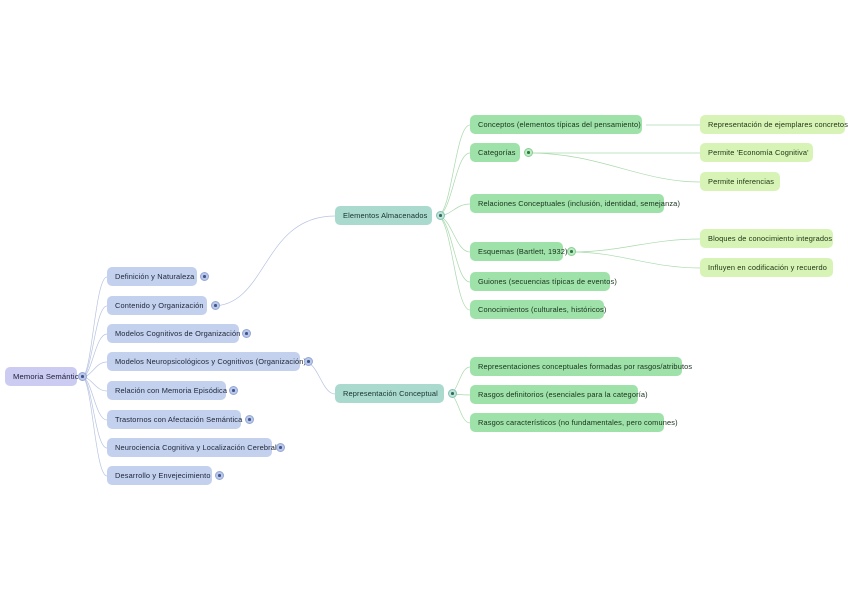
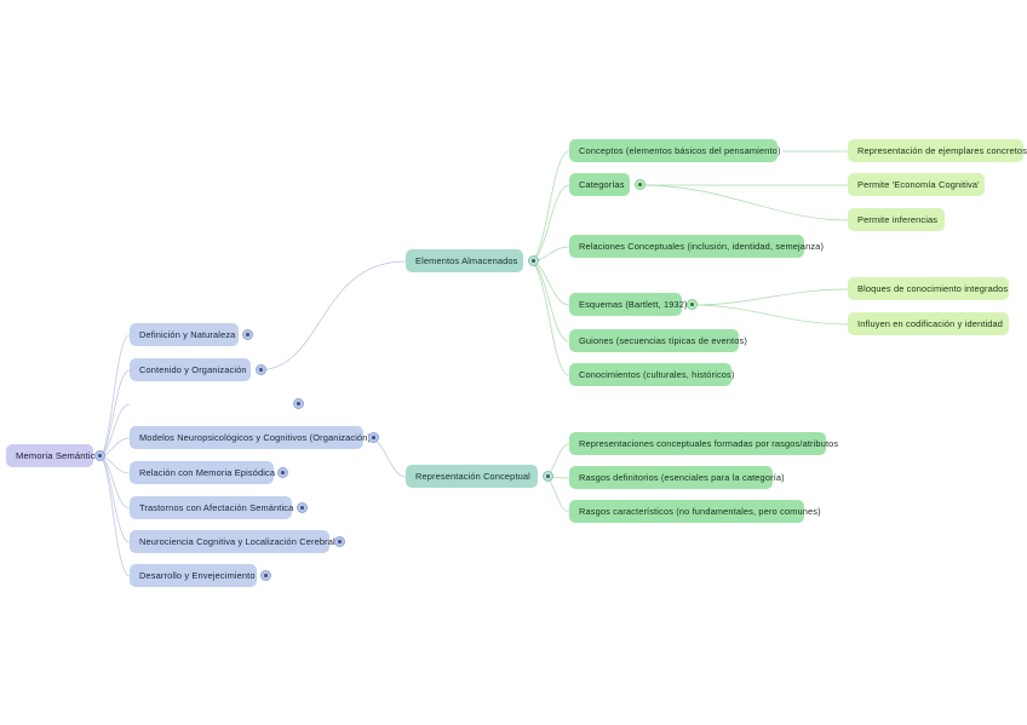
  Memoria Semántic
  Definición y Naturaleza
  Contenido y Organización
- Modelos Cognitivos de Organización
  Modelos Neuropsicológicos y Cognitivos (Organización
  Relación con Memoria Episódica
  Trastornos con Afectación Semántica
  Neurociencia Cognitiva y Localización Cerebra
  Desarrollo y Envejecimiento
  Elementos Almacenados
- Conceptos (elementos típicas del pensamiento)
+ Conceptos (elementos básicos del pensamiento)
  Categorías
  Relaciones Conceptuales (inclusión, identidad, semejanza)
  Esquemas (Bartlett, 1932
  Guiones (secuencias típicas de eventos)
  Conocimientos (culturales, históricos)
  Representación de ejemplares concretos
  Permite 'Economía Cognitiva'
  Permite inferencias
  Bloques de conocimiento integrados
- Influyen en codificación y recuerdo
+ Influyen en codificación y identidad
  Representación Conceptual
  Representaciones conceptuales formadas por rasgos/atributos
  Rasgos definitorios (esenciales para la categoría)
  Rasgos característicos (no fundamentales, pero comunes)
